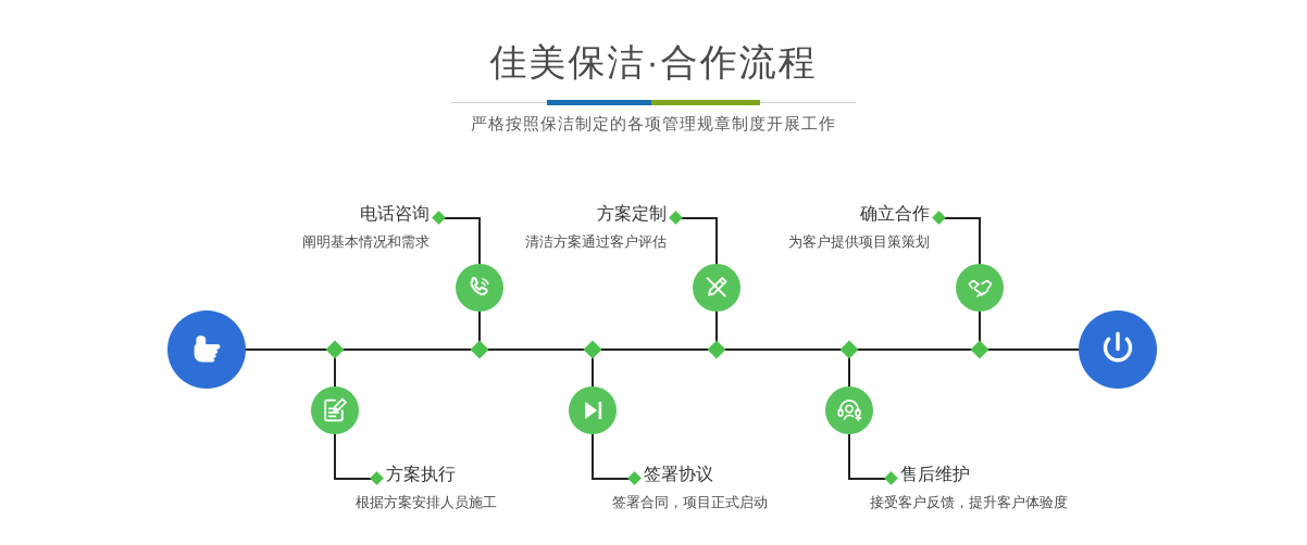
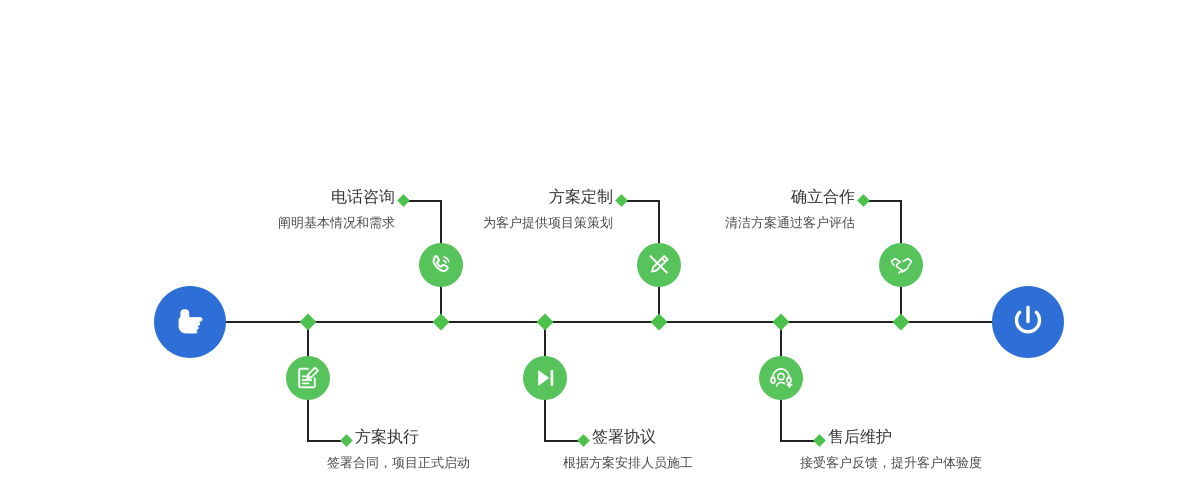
- 佳美保洁·合作流程
- 严格按照保洁制定的各项管理规章制度开展工作
  电话咨询
  阐明基本情况和需求
  方案定制
- 清洁方案通过客户评估
+ 为客户提供项目策策划
  确立合作
- 为客户提供项目策策划
+ 清洁方案通过客户评估
  方案执行
- 根据方案安排人员施工
+ 签署合同，项目正式启动
  签署协议
- 签署合同，项目正式启动
+ 根据方案安排人员施工
  售后维护
  接受客户反馈，提升客户体验度
